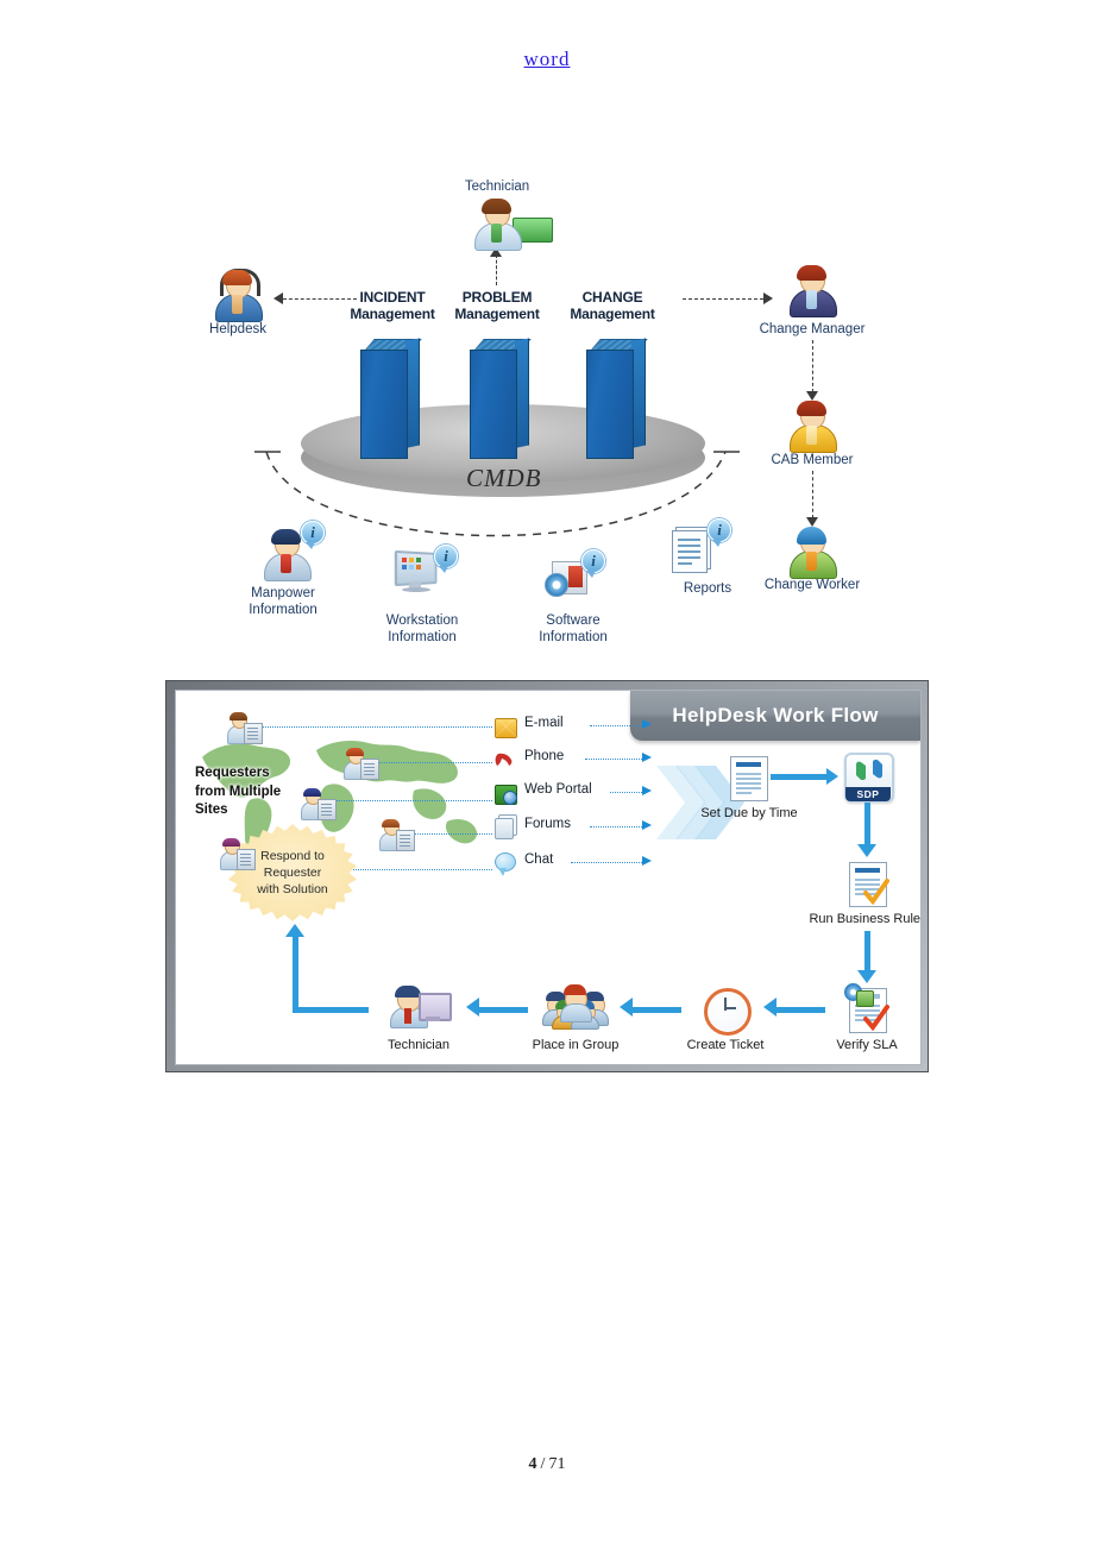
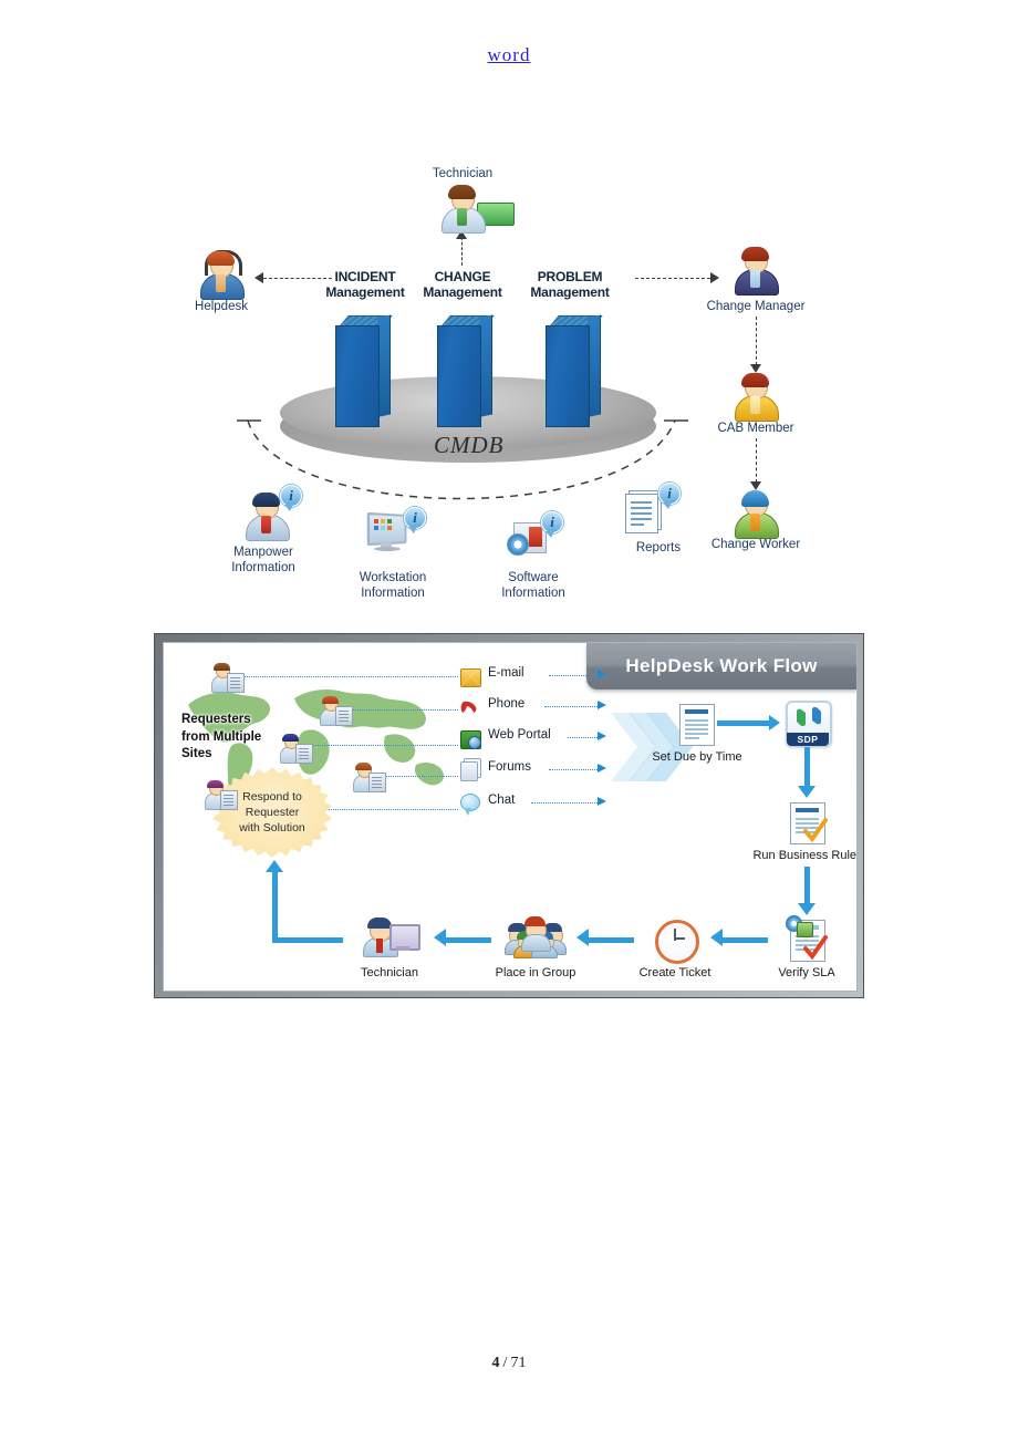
  word
  Technician
  Helpdesk
  Change Manager
  CAB Member
  Change Worker
  INCIDENT
  Management
- PROBLEM
+ CHANGE
  Management
- CHANGE
+ PROBLEM
  Management
  CMDB
  i
  Manpower
  Information
  i
  Workstation
  Information
  i
  Software
  Information
  i
  Reports
  HelpDesk Work Flow
  Requesters
  from Multiple
  Sites
  E-mail
  Phone
  Web Portal
  Forums
  Chat
  Set Due by Time
  SDP
  Run Business Rule
  Verify SLA
  Create Ticket
  Place in Group
  Technician
  Respond to
  Requester
  with Solution
  4 / 71
